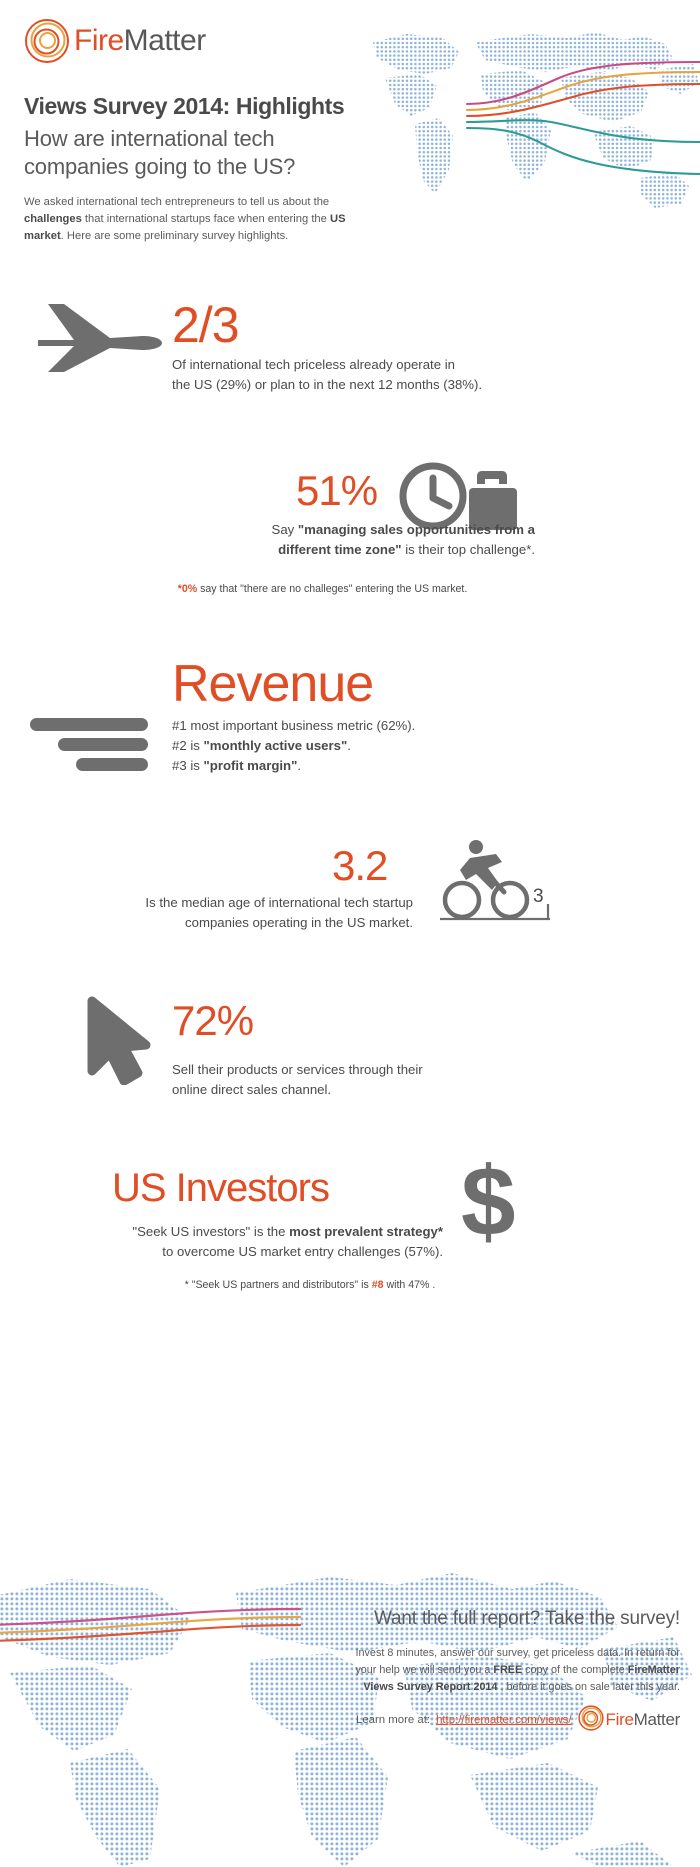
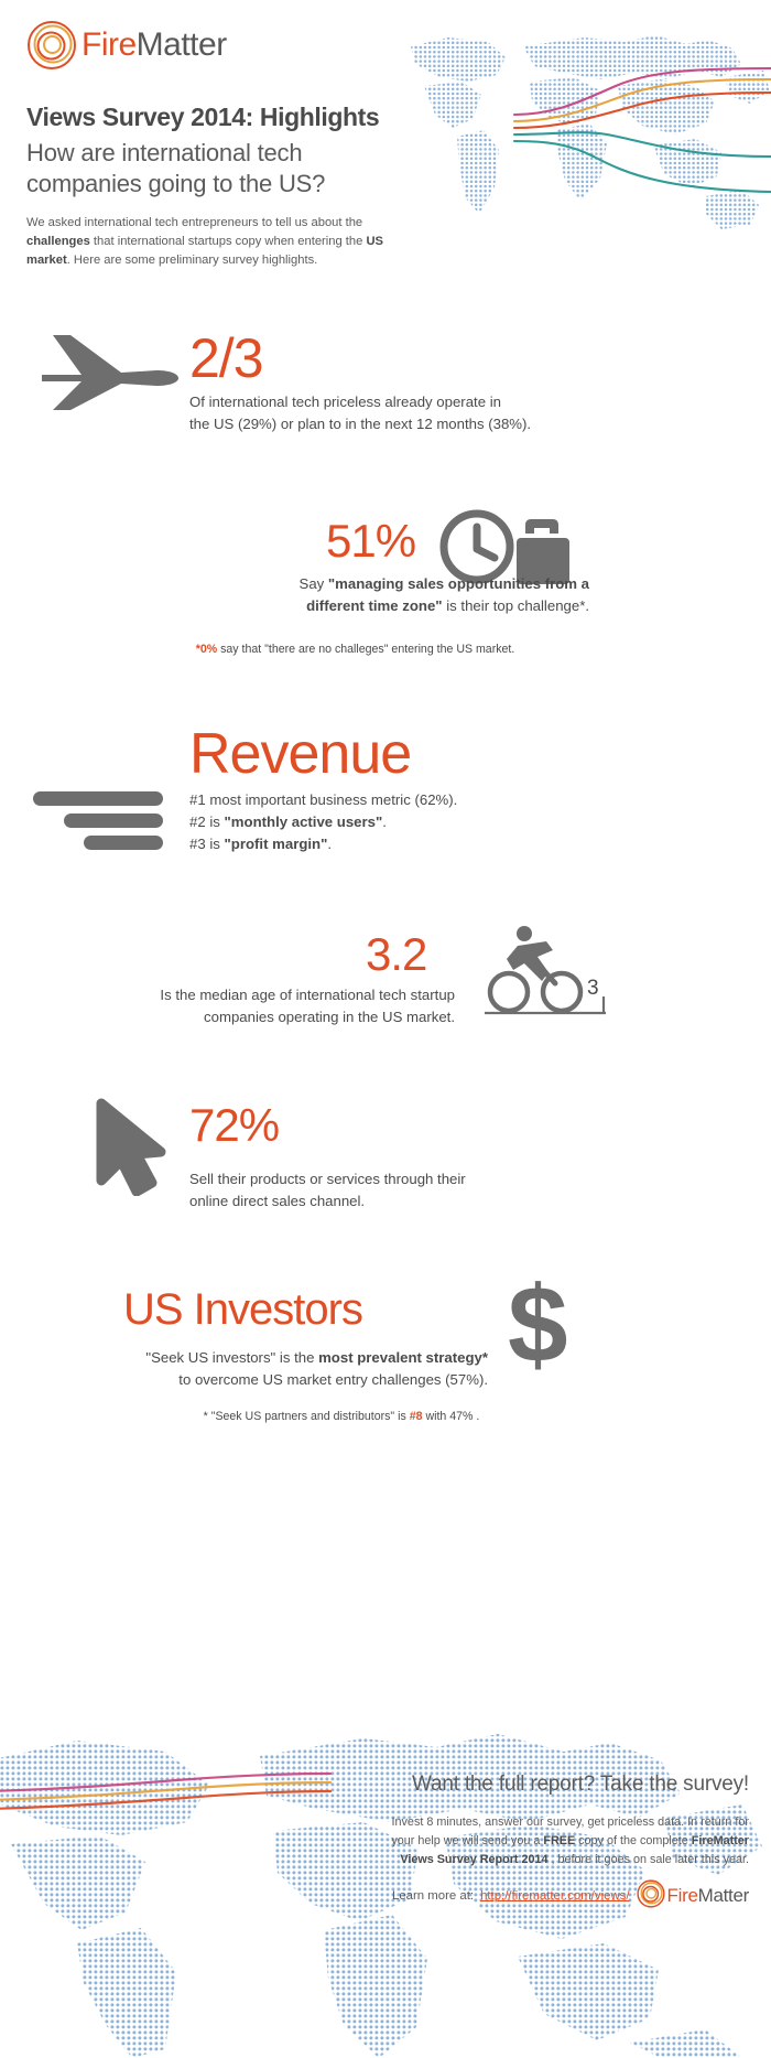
  FireMatter
  Views Survey 2014: Highlights
  How are international tech
  companies going to the US?
- We asked international tech entrepreneurs to tell us about the challenges that international startups face when entering the US market. Here are some preliminary survey highlights.
+ We asked international tech entrepreneurs to tell us about the challenges that international startups copy when entering the US market. Here are some preliminary survey highlights.
  2/3
  Of international tech priceless already operate in
  the US (29%) or plan to in the next 12 months (38%).
  51%
  Say "managing sales opportunities from a
  different time zone" is their top challenge*.
  *0% say that "there are no challeges" entering the US market.
  Revenue
  #1 most important business metric (62%).
  #2 is "monthly active users".
  #3 is "profit margin".
  3.2
  3
  Is the median age of international tech startup
  companies operating in the US market.
  72%
  Sell their products or services through their
  online direct sales channel.
  US Investors
  $
  "Seek US investors" is the most prevalent strategy*
  to overcome US market entry challenges (57%).
  * "Seek US partners and distributors" is #8 with 47% .
  Want the full report? Take the survey!
  Invest 8 minutes, answer our survey, get priceless data. In return for
  your help we will send you a FREE copy of the complete FireMatter
  Views Survey Report 2014 , before it goes on sale later this year.
  Learn more at:
  http://firematter.com/views/
  FireMatter
